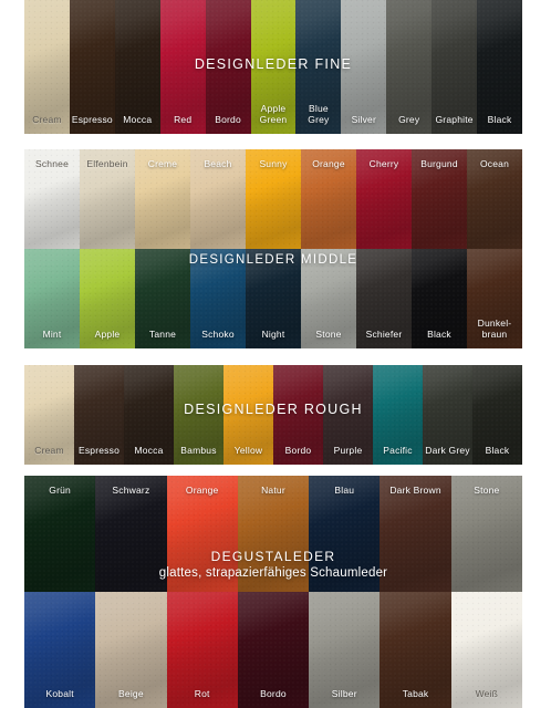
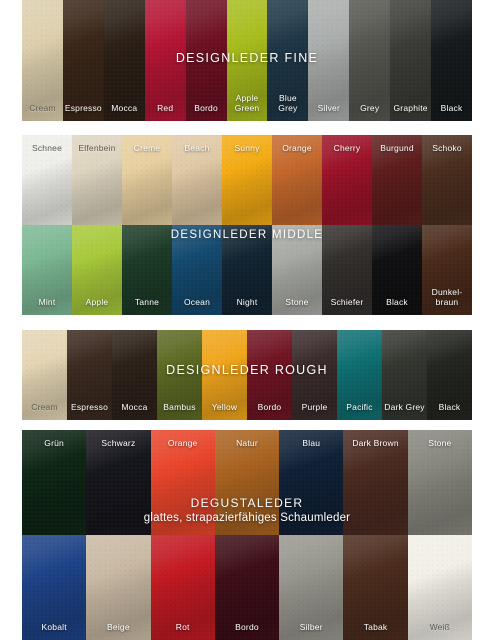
  Cream
  Espresso
  Mocca
  Red
  Bordo
  Apple
  Green
  Blue
  Grey
  Silver
  Grey
  Graphite
  Black
  DESIGNLEDER FINE
  Schnee
  Elfenbein
  Creme
  Beach
  Sunny
  Orange
  Cherry
  Burgund
- Ocean
+ Schoko
  Mint
  Apple
  Tanne
- Schoko
+ Ocean
  Night
  Stone
  Schiefer
  Black
  Dunkel-
  braun
  DESIGNLEDER MIDDLE
  Cream
  Espresso
  Mocca
  Bambus
  Yellow
  Bordo
  Purple
  Pacific
  Dark Grey
  Black
  DESIGNLEDER ROUGH
  Grün
  Schwarz
  Orange
  Natur
  Blau
  Dark Brown
  Stone
  Kobalt
  Beige
  Rot
  Bordo
  Silber
  Tabak
  Weiß
  DEGUSTALEDER
  glattes, strapazierfähiges Schaumleder
